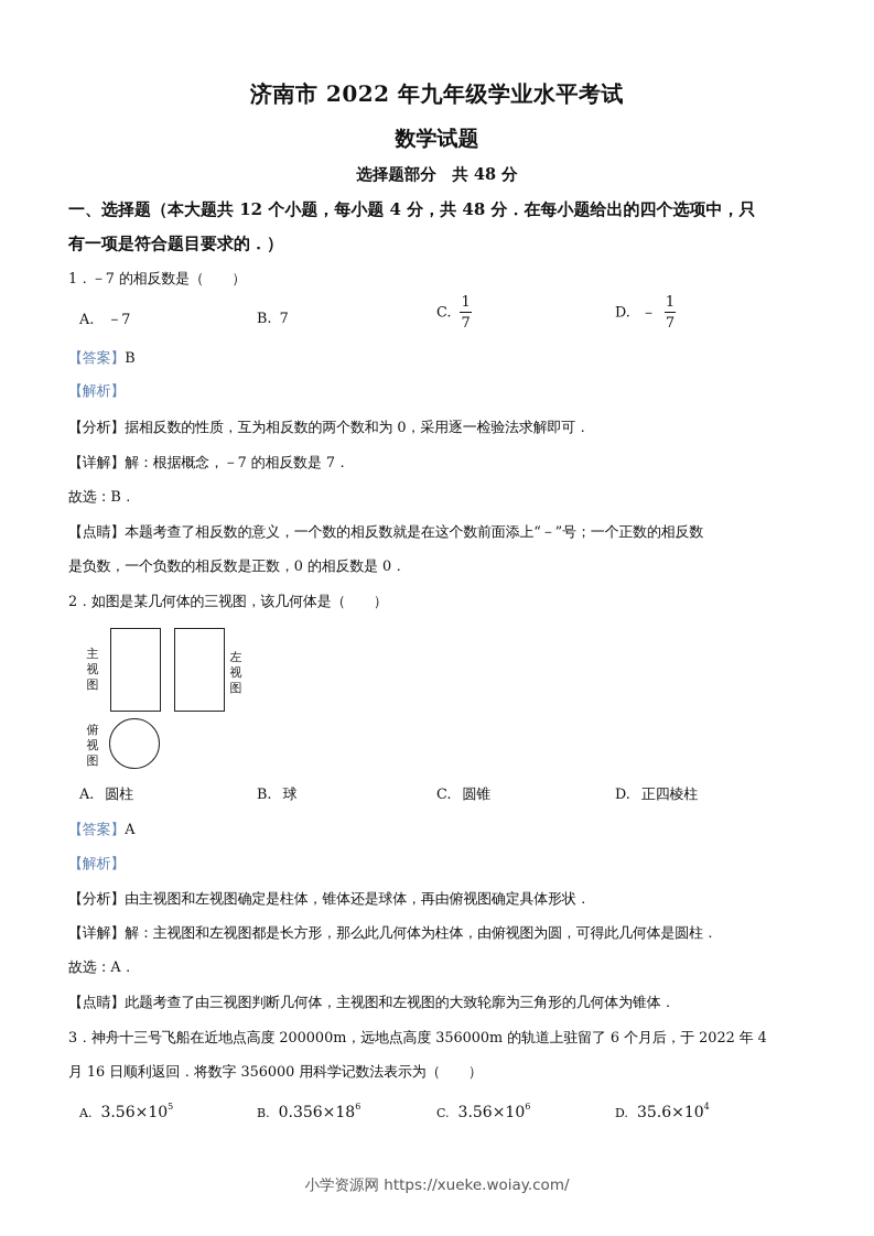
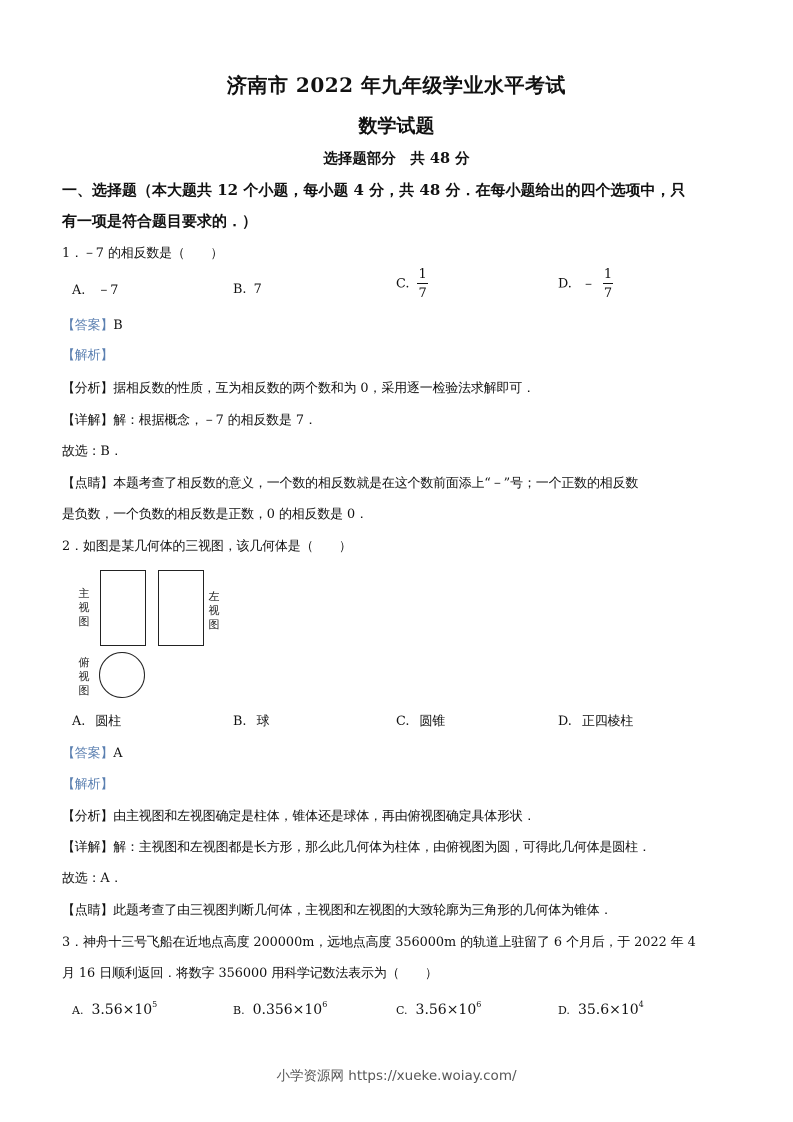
  济南市 2022 年九年级学业水平考试
  数学试题
  选择题部分 共 48 分
  一、选择题（本大题共 12 个小题，每小题 4 分，共 48 分．在每小题给出的四个选项中，只
  有一项是符合题目要求的．）
  1．－7 的相反数是（ ）
  A. －7
  B. 7
  C.
  1
  7
  D. －
  1
  7
  【答案】B
  【解析】
  【分析】据相反数的性质，互为相反数的两个数和为 0，采用逐一检验法求解即可．
  【详解】解：根据概念，－7 的相反数是 7．
  故选：B．
  【点睛】本题考查了相反数的意义，一个数的相反数就是在这个数前面添上“－”号；一个正数的相反数
  是负数，一个负数的相反数是正数，0 的相反数是 0．
  2．如图是某几何体的三视图，该几何体是（ ）
  主视图
  左视图
  俯视图
  A. 圆柱
  B. 球
  C. 圆锥
  D. 正四棱柱
  【答案】A
  【解析】
  【分析】由主视图和左视图确定是柱体，锥体还是球体，再由俯视图确定具体形状．
  【详解】解：主视图和左视图都是长方形，那么此几何体为柱体，由俯视图为圆，可得此几何体是圆柱．
  故选：A．
  【点睛】此题考查了由三视图判断几何体，主视图和左视图的大致轮廓为三角形的几何体为锥体．
  3．神舟十三号飞船在近地点高度 200000m，远地点高度 356000m 的轨道上驻留了 6 个月后，于 2022 年 4
  月 16 日顺利返回．将数字 356000 用科学记数法表示为（ ）
  A. 3.56×105
- B. 0.356×186
+ B. 0.356×106
  C. 3.56×106
  D. 35.6×104
  小学资源网 https://xueke.woiay.com/
